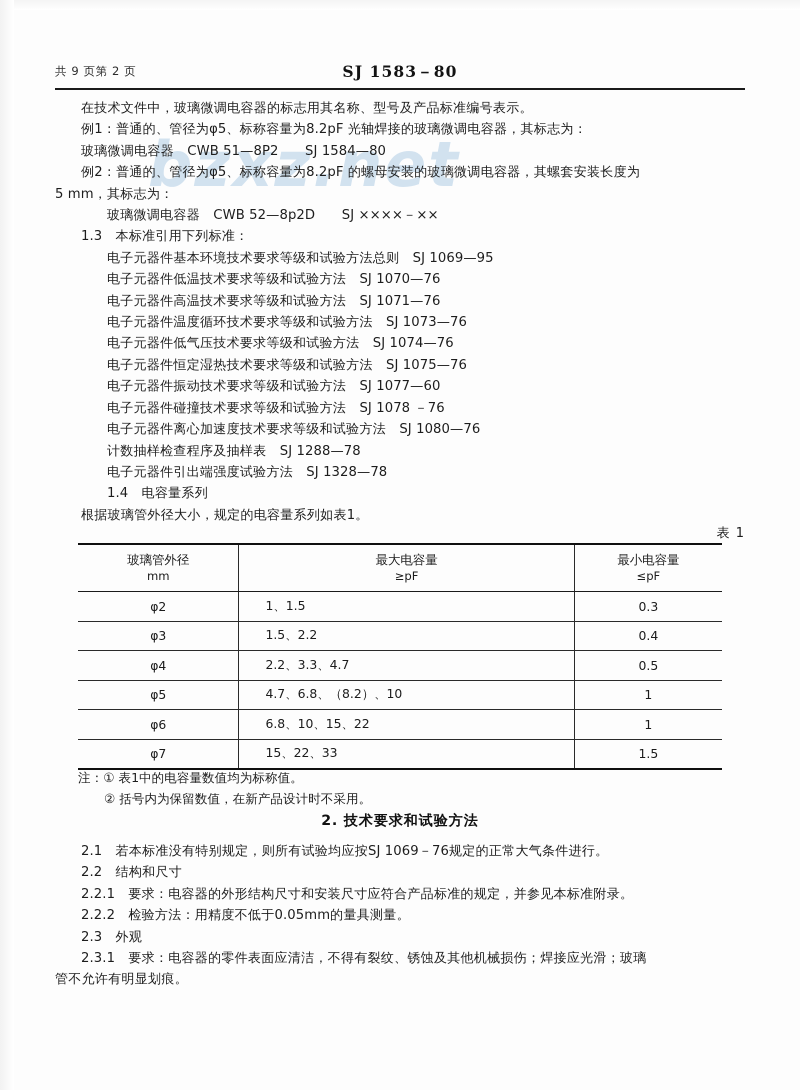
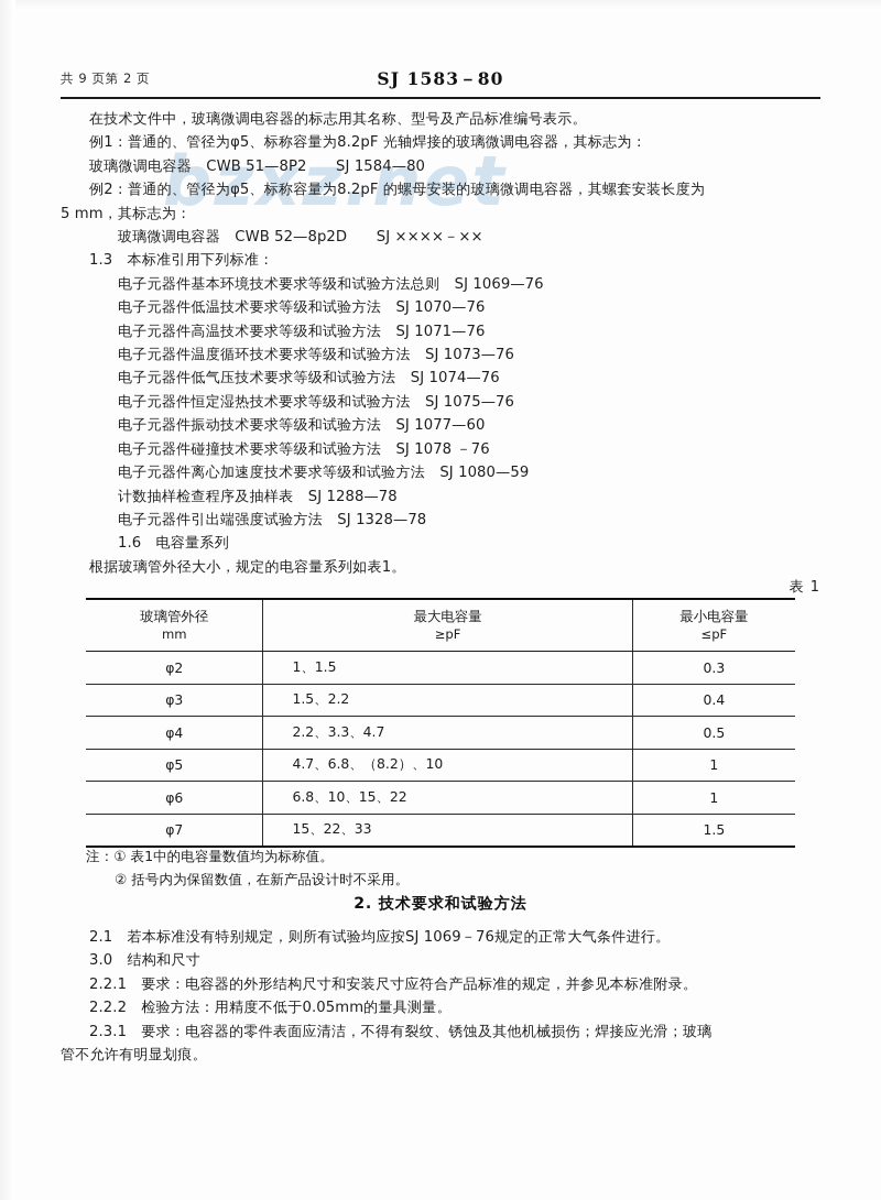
  bzxz.net
  共 9 页第 2 页
  SJ 1583－80
  在技术文件中，玻璃微调电容器的标志用其名称、型号及产品标准编号表示。
  例1：普通的、管径为φ5、标称容量为8.2pF 光轴焊接的玻璃微调电容器，其标志为：
  玻璃微调电容器 CWB 51—8P2 SJ 1584—80
  例2：普通的、管径为φ5、标称容量为8.2pF 的螺母安装的玻璃微调电容器，其螺套安装长度为
  5 mm，其标志为：
  玻璃微调电容器 CWB 52—8p2D SJ ××××－××
  1.3 本标准引用下列标准：
- 电子元器件基本环境技术要求等级和试验方法总则 SJ 1069—95
+ 电子元器件基本环境技术要求等级和试验方法总则 SJ 1069—76
  电子元器件低温技术要求等级和试验方法 SJ 1070—76
  电子元器件高温技术要求等级和试验方法 SJ 1071—76
  电子元器件温度循环技术要求等级和试验方法 SJ 1073—76
  电子元器件低气压技术要求等级和试验方法 SJ 1074—76
  电子元器件恒定湿热技术要求等级和试验方法 SJ 1075—76
  电子元器件振动技术要求等级和试验方法 SJ 1077—60
  电子元器件碰撞技术要求等级和试验方法 SJ 1078 －76
- 电子元器件离心加速度技术要求等级和试验方法 SJ 1080—76
+ 电子元器件离心加速度技术要求等级和试验方法 SJ 1080—59
  计数抽样检查程序及抽样表 SJ 1288—78
  电子元器件引出端强度试验方法 SJ 1328—78
- 1.4 电容量系列
+ 1.6 电容量系列
  根据玻璃管外径大小，规定的电容量系列如表1。
  表 1
  玻璃管外径mm	最大电容量≥pF	最小电容量≤pF
  φ2	1、1.5	0.3
  φ3	1.5、2.2	0.4
  φ4	2.2、3.3、4.7	0.5
  φ5	4.7、6.8、（8.2）、10	1
  φ6	6.8、10、15、22	1
  φ7	15、22、33	1.5
  注：① 表1中的电容量数值均为标称值。
  ② 括号内为保留数值，在新产品设计时不采用。
  2. 技术要求和试验方法
  2.1 若本标准没有特别规定，则所有试验均应按SJ 1069－76规定的正常大气条件进行。
- 2.2 结构和尺寸
+ 3.0 结构和尺寸
  2.2.1 要求：电容器的外形结构尺寸和安装尺寸应符合产品标准的规定，并参见本标准附录。
  2.2.2 检验方法：用精度不低于0.05mm的量具测量。
- 2.3 外观
  2.3.1 要求：电容器的零件表面应清洁，不得有裂纹、锈蚀及其他机械损伤；焊接应光滑；玻璃
  管不允许有明显划痕。
